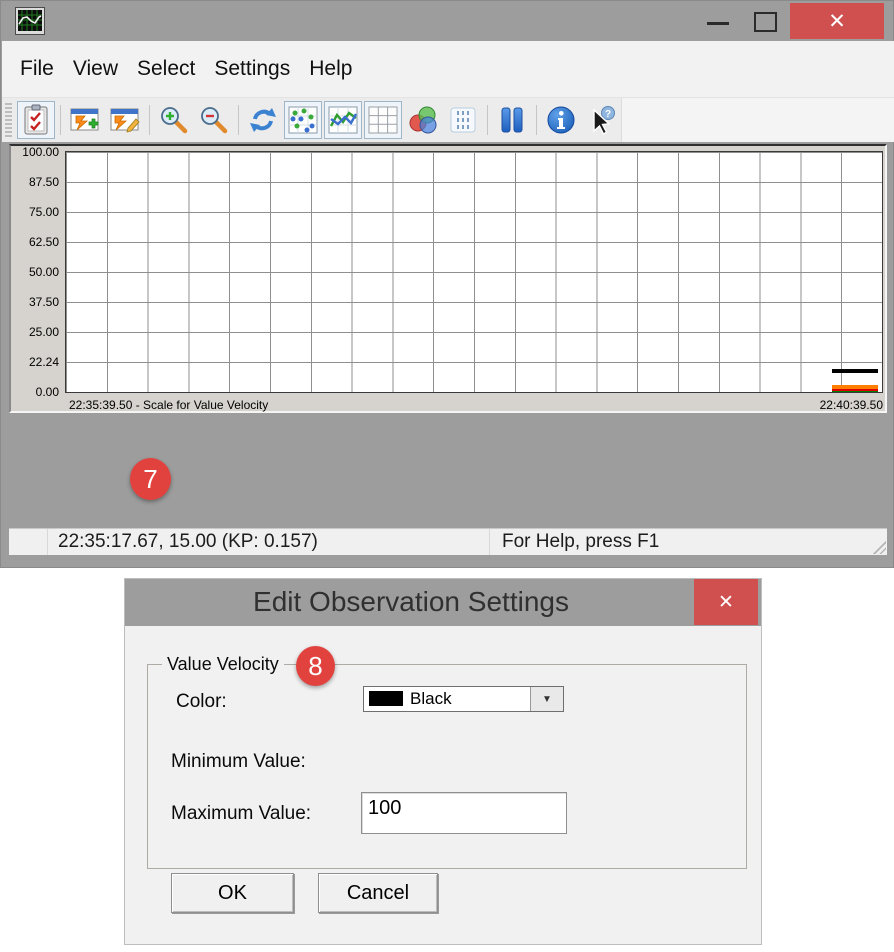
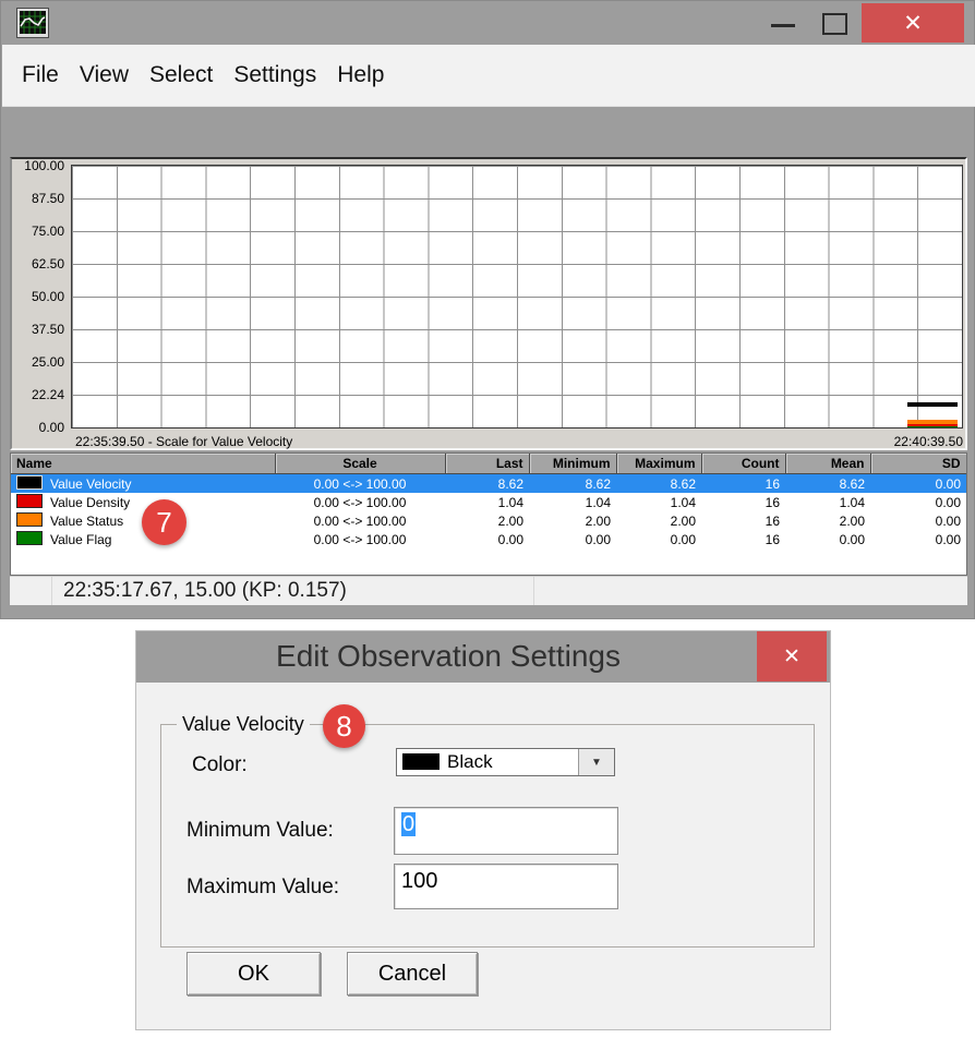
  ✕
  File
  View
  Select
  Settings
  Help
- ?
  100.00
  87.50
  75.00
  62.50
  50.00
  37.50
  25.00
  22.24
  0.00
  22:35:39.50 - Scale for Value Velocity
  22:40:39.50
+ Name	Scale	Last	Minimum	Maximum	Count	Mean	SD
+ Value Velocity	0.00 <-> 100.00	8.62	8.62	8.62	16	8.62	0.00
+ Value Density	0.00 <-> 100.00	1.04	1.04	1.04	16	1.04	0.00
+ Value Status	0.00 <-> 100.00	2.00	2.00	2.00	16	2.00	0.00
+ Value Flag	0.00 <-> 100.00	0.00	0.00	0.00	16	0.00	0.00
  22:35:17.67, 15.00 (KP: 0.157)
- For Help, press F1
  7
  Edit Observation Settings
  ✕
  Value Velocity
  Color:
  Black
  ▼
  Minimum Value:
+ 0
  Maximum Value:
  100
  OK
  Cancel
  8
